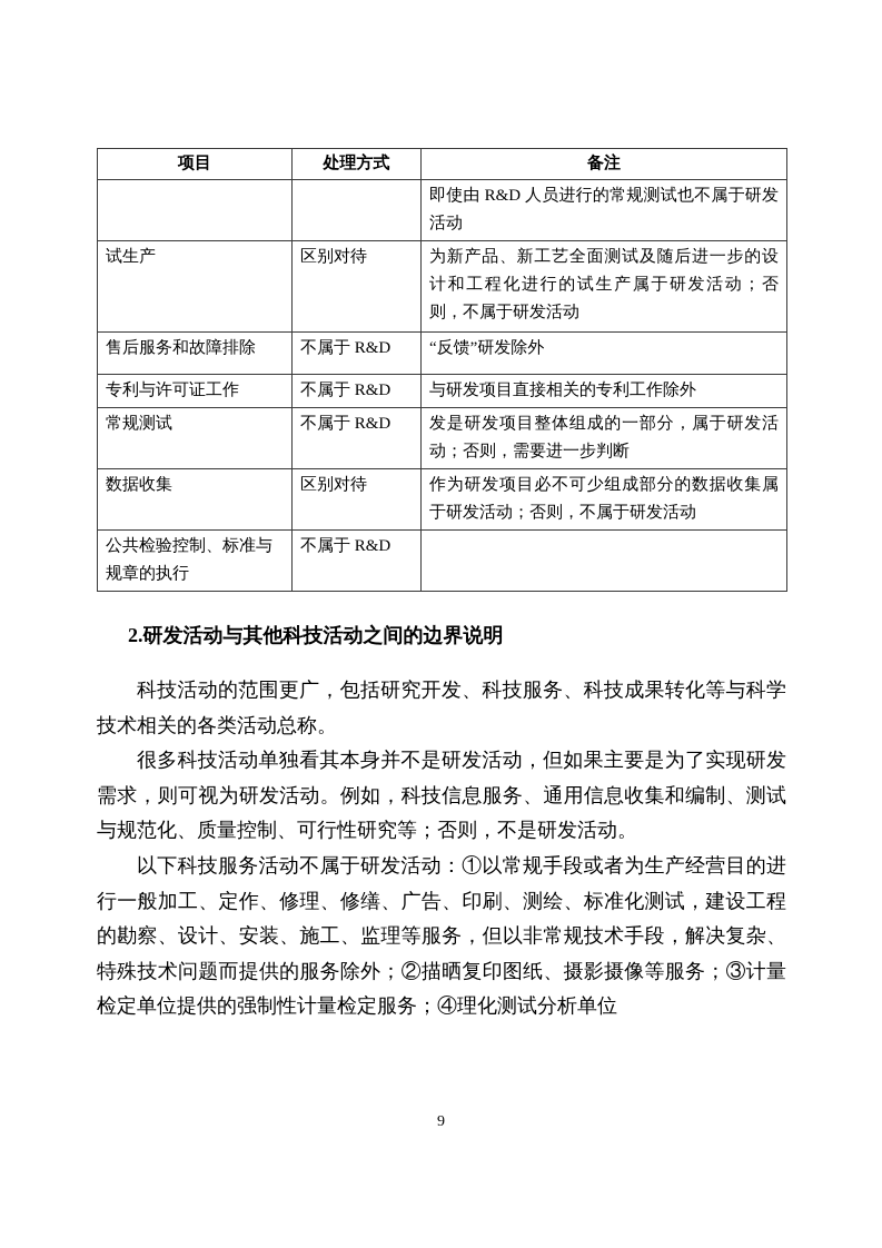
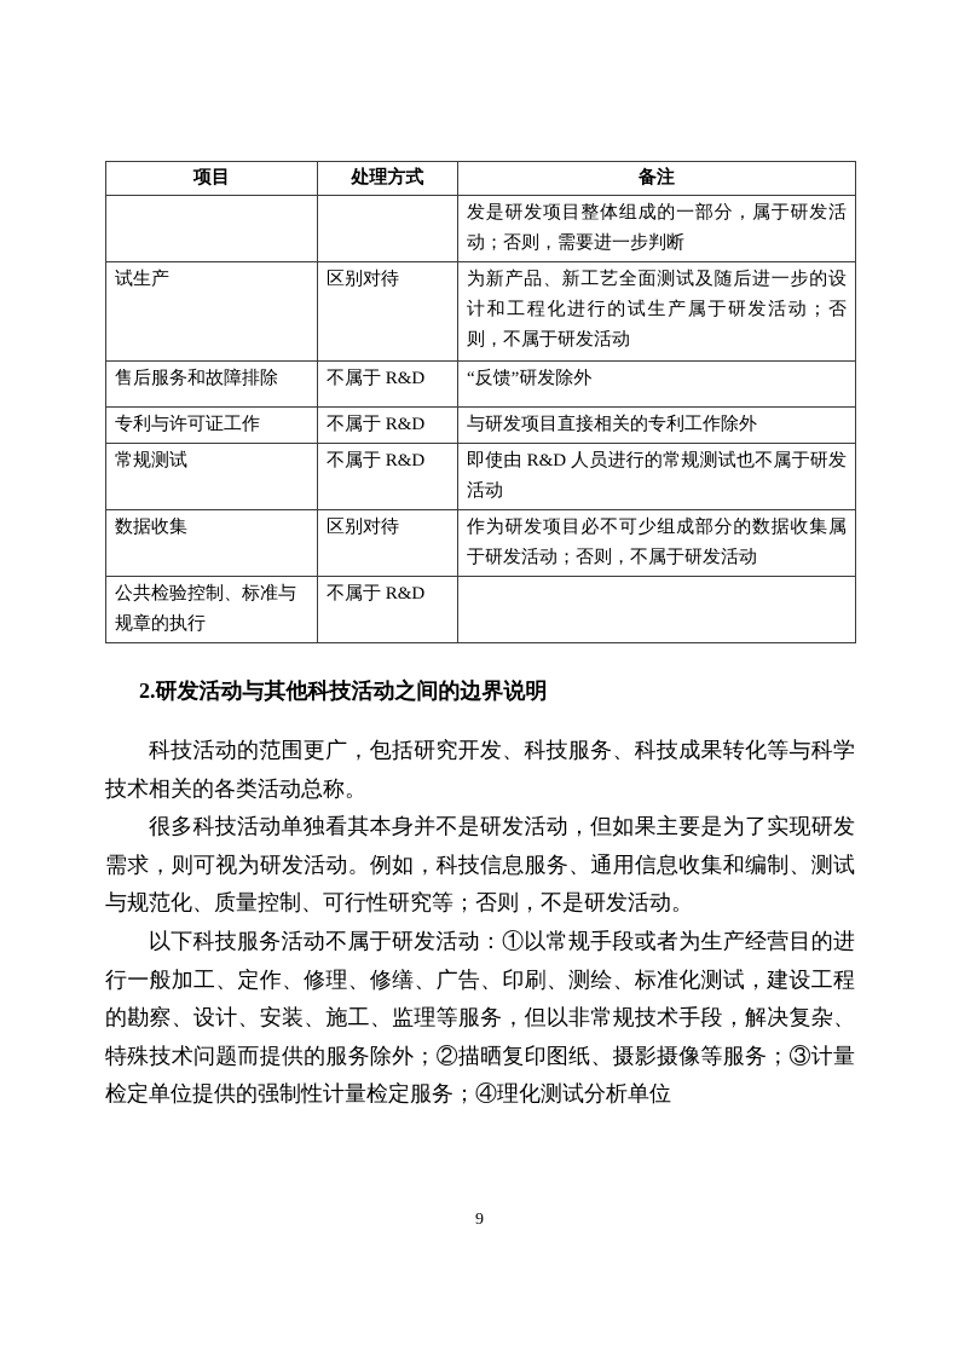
  项目	处理方式	备注
- 		即使由 R&D 人员进行的常规测试也不属于研发活动
+ 		发是研发项目整体组成的一部分，属于研发活动；否则，需要进一步判断
  试生产	区别对待	为新产品、新工艺全面测试及随后进一步的设计和工程化进行的试生产属于研发活动；否则，不属于研发活动
  售后服务和故障排除	不属于 R&D	“反馈”研发除外
  专利与许可证工作	不属于 R&D	与研发项目直接相关的专利工作除外
- 常规测试	不属于 R&D	发是研发项目整体组成的一部分，属于研发活动；否则，需要进一步判断
+ 常规测试	不属于 R&D	即使由 R&D 人员进行的常规测试也不属于研发活动
  数据收集	区别对待	作为研发项目必不可少组成部分的数据收集属于研发活动；否则，不属于研发活动
  公共检验控制、标准与规章的执行	不属于 R&D
  2.研发活动与其他科技活动之间的边界说明
  科技活动的范围更广，包括研究开发、科技服务、科技成果转化等与科学技术相关的各类活动总称。
  很多科技活动单独看其本身并不是研发活动，但如果主要是为了实现研发需求，则可视为研发活动。例如，科技信息服务、通用信息收集和编制、测试与规范化、质量控制、可行性研究等；否则，不是研发活动。
  以下科技服务活动不属于研发活动：①以常规手段或者为生产经营目的进行一般加工、定作、修理、修缮、广告、印刷、测绘、标准化测试，建设工程的勘察、设计、安装、施工、监理等服务，但以非常规技术手段，解决复杂、特殊技术问题而提供的服务除外；②描晒复印图纸、摄影摄像等服务；③计量检定单位提供的强制性计量检定服务；④理化测试分析单位
  9
